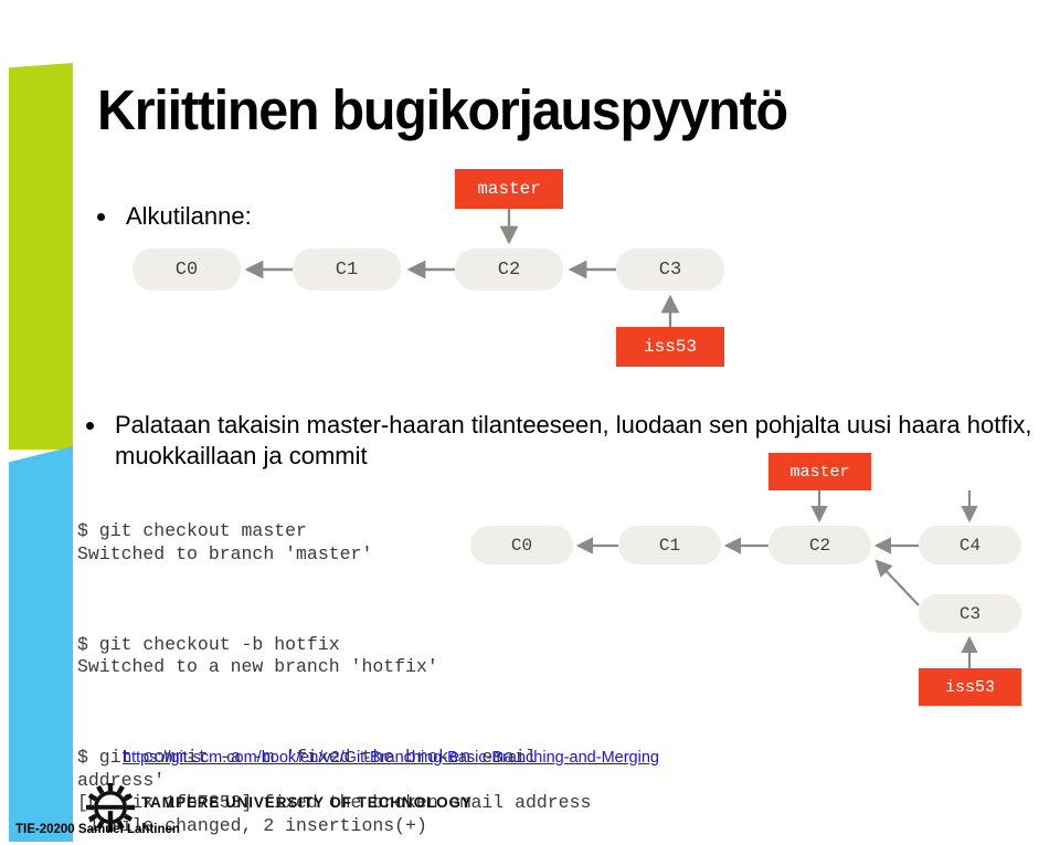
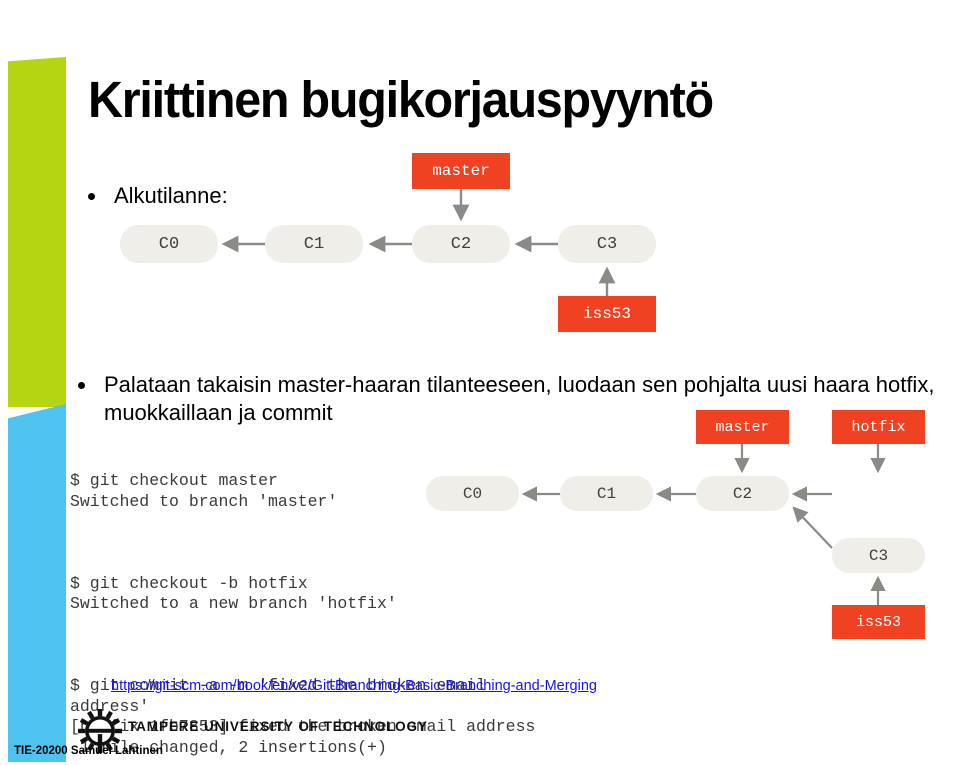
  Kriittinen bugikorjauspyyntö
  Alkutilanne:
  C0
  C1
  C2
  C3
  master
  iss53
  Palataan takaisin master-haaran tilanteeseen, luodaan sen pohjalta uusi haara hotfix, muokkaillaan ja commit
  $ git checkout master
  Switched to branch 'master'
  $ git checkout -b hotfix
  Switched to a new branch 'hotfix'
  $ git commit -a -m 'fixed the broken email
  address'
  [hfix 1fb7853] fixed the broken email address
  1 file changed, 2 insertions(+)
  C0
  C1
  C2
- C4
  C3
  master
+ hotfix
  iss53
  https://git-scm.com/book/en/v2/Git-Branching-Basic-Branching-and-Merging
  TAMPERE UNIVERSITY OF TECHNOLOGY
  TIE-20200 Samuel Lahtinen
